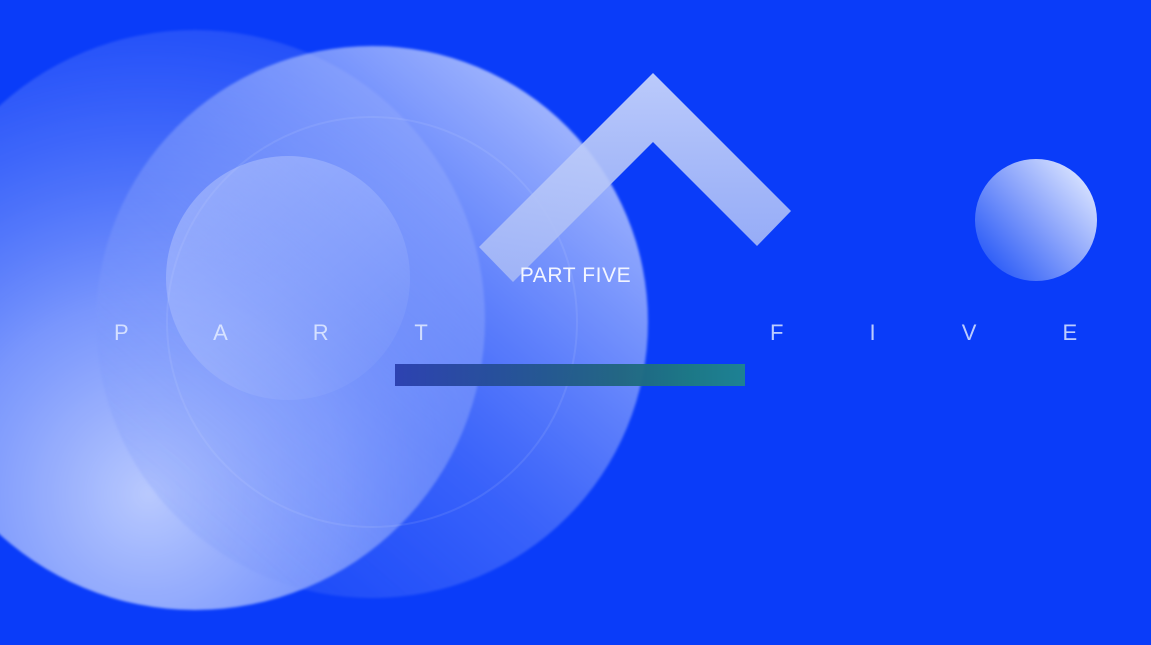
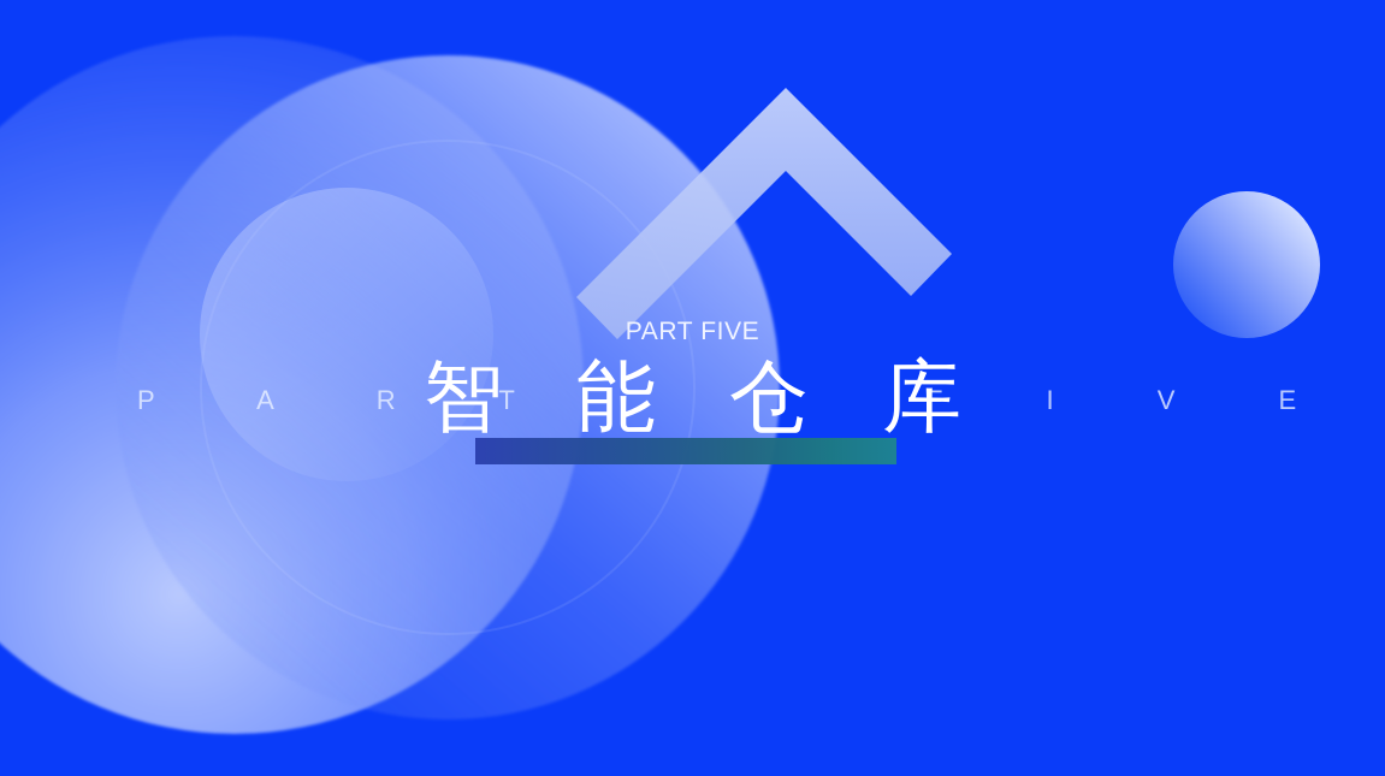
  P A R T
  F I V E
  PART FIVE
+ 智 能 仓 库
